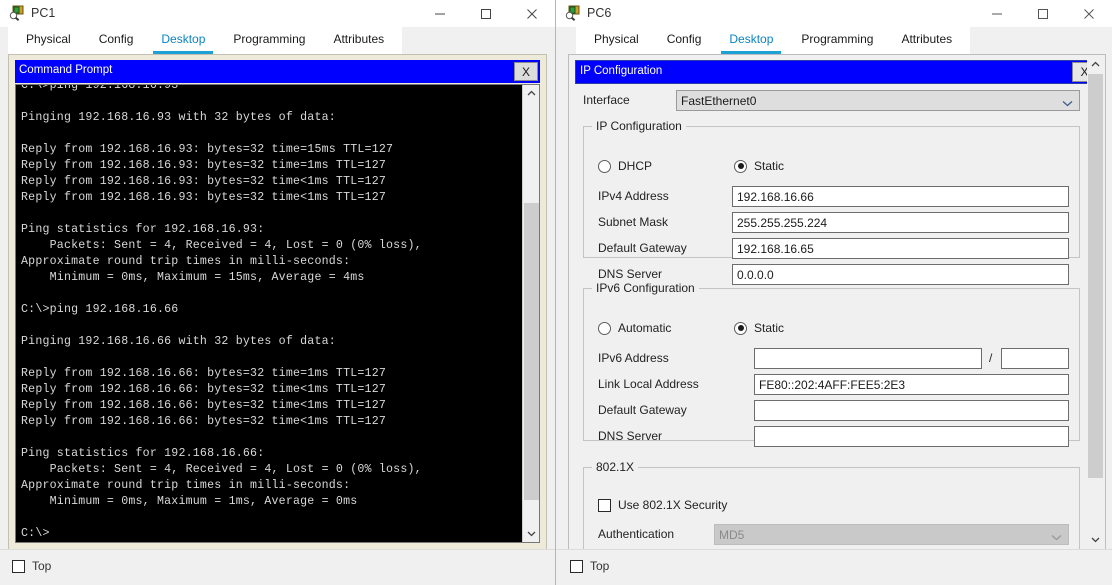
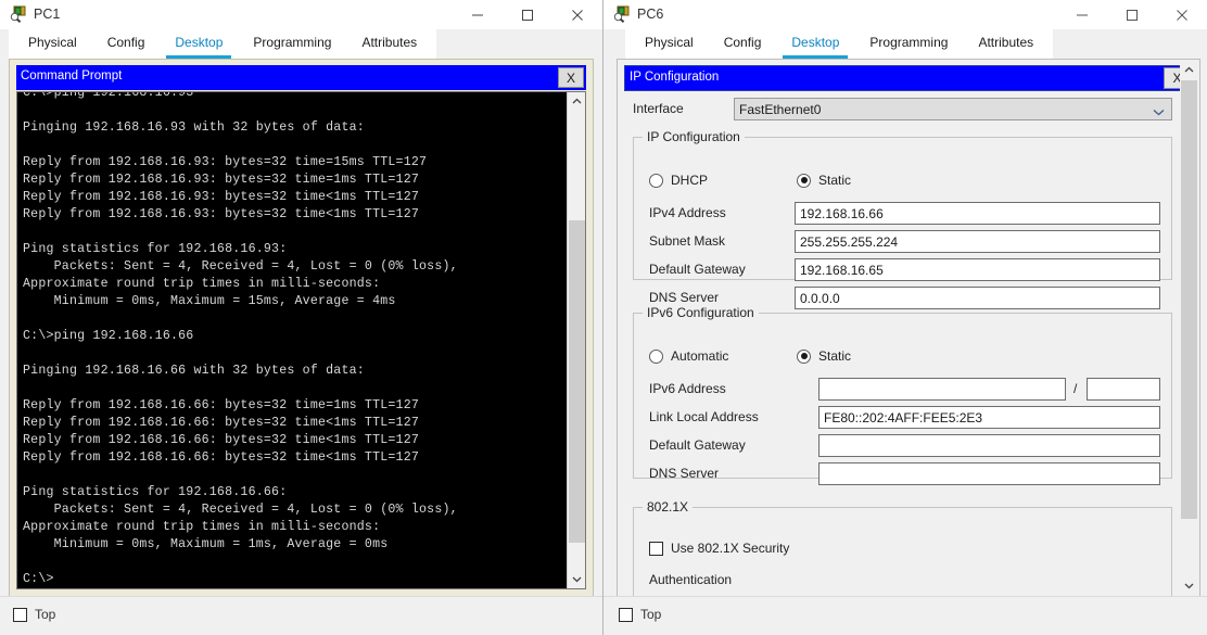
  PC1
  Physical
  Config
  Desktop
  Programming
  Attributes
  Command Prompt
  X
  C:\>ping 192.168.16.93
  Pinging 192.168.16.93 with 32 bytes of data:
  Reply from 192.168.16.93: bytes=32 time=15ms TTL=127
  Reply from 192.168.16.93: bytes=32 time=1ms TTL=127
  Reply from 192.168.16.93: bytes=32 time<1ms TTL=127
  Reply from 192.168.16.93: bytes=32 time<1ms TTL=127
  Ping statistics for 192.168.16.93:
  Packets: Sent = 4, Received = 4, Lost = 0 (0% loss),
  Approximate round trip times in milli-seconds:
  Minimum = 0ms, Maximum = 15ms, Average = 4ms
  C:\>ping 192.168.16.66
  Pinging 192.168.16.66 with 32 bytes of data:
  Reply from 192.168.16.66: bytes=32 time=1ms TTL=127
  Reply from 192.168.16.66: bytes=32 time<1ms TTL=127
  Reply from 192.168.16.66: bytes=32 time<1ms TTL=127
  Reply from 192.168.16.66: bytes=32 time<1ms TTL=127
  Ping statistics for 192.168.16.66:
  Packets: Sent = 4, Received = 4, Lost = 0 (0% loss),
  Approximate round trip times in milli-seconds:
  Minimum = 0ms, Maximum = 1ms, Average = 0ms
  C:\>
  Top
  PC6
  Physical
  Config
  Desktop
  Programming
  Attributes
  IP Configuration
  X
  Interface
  FastEthernet0
  IP Configuration
  DHCP
  Static
  IPv4 Address
  192.168.16.66
  Subnet Mask
  255.255.255.224
  Default Gateway
  192.168.16.65
  DNS Server
  0.0.0.0
  IPv6 Configuration
  Automatic
  Static
  IPv6 Address
  /
  Link Local Address
  FE80::202:4AFF:FEE5:2E3
  Default Gateway
  DNS Server
  802.1X
  Use 802.1X Security
  Authentication
- MD5
  Top
